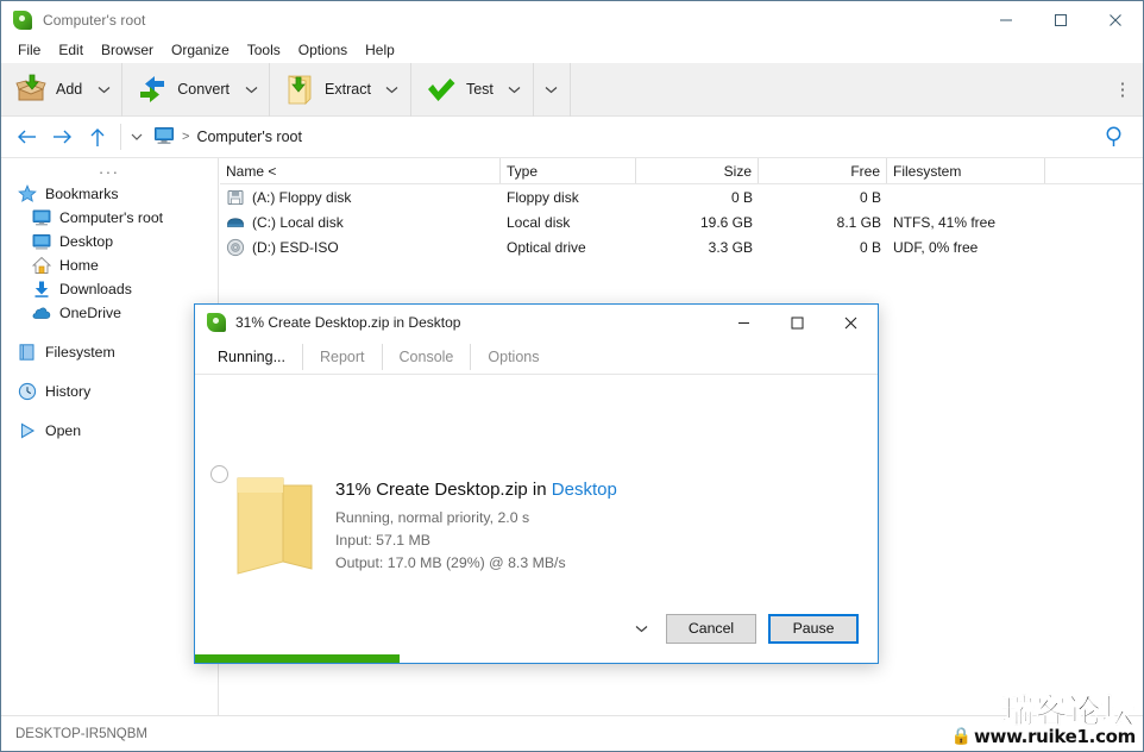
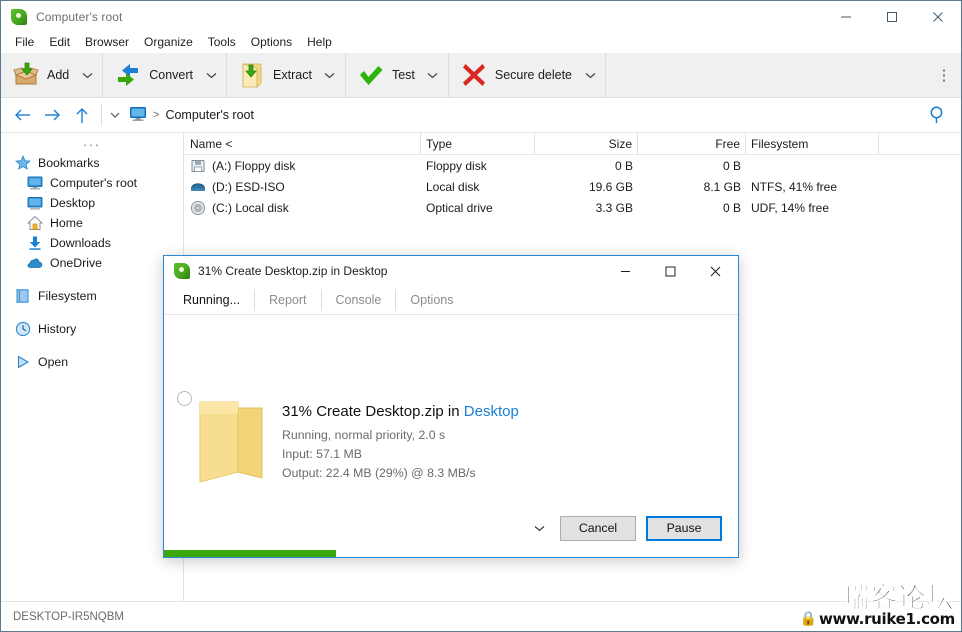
  Computer's root
  File
  Edit
  Browser
  Organize
  Tools
  Options
  Help
  Add
  Convert
  Extract
  Test
+ Secure delete
  ⋮
  >
  Computer's root
  ...
  Bookmarks
  Computer's root
  Desktop
  Home
  Downloads
  OneDrive
  Filesystem
  History
  Open
  Name <
  Type
  Size
  Free
  Filesystem
  (A:) Floppy disk
  Floppy disk
  0 B
  0 B
- (C:) Local disk
+ (D:) ESD-ISO
  Local disk
  19.6 GB
  8.1 GB
  NTFS, 41% free
- (D:) ESD-ISO
+ (C:) Local disk
  Optical drive
  3.3 GB
  0 B
- UDF, 0% free
+ UDF, 14% free
  DESKTOP-IR5NQBM
  瑞客论坛
  🔒
  www.ruike1.com
  31% Create Desktop.zip in Desktop
  Running...
  Report
  Console
  Options
  31% Create Desktop.zip in Desktop
  Running, normal priority, 2.0 s
  Input: 57.1 MB
- Output: 17.0 MB (29%) @ 8.3 MB/s
+ Output: 22.4 MB (29%) @ 8.3 MB/s
  Cancel
  Pause
